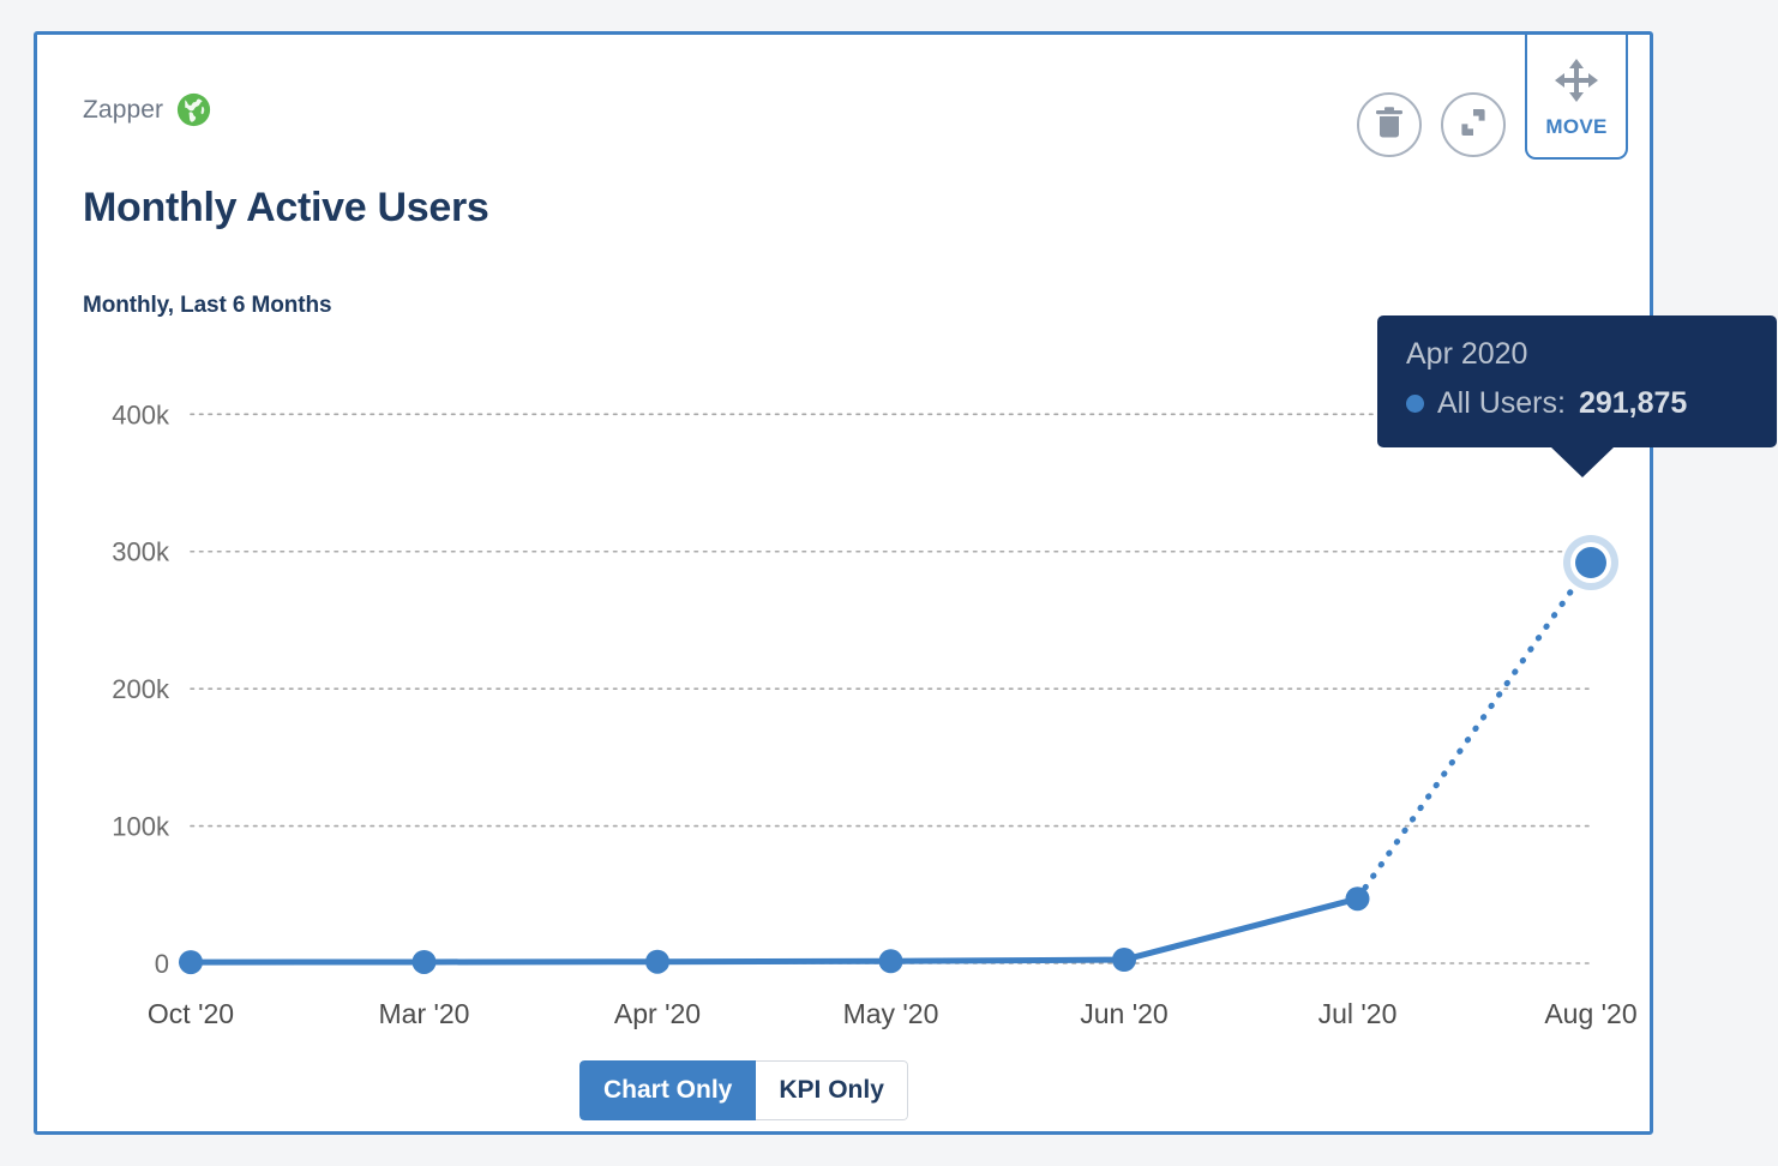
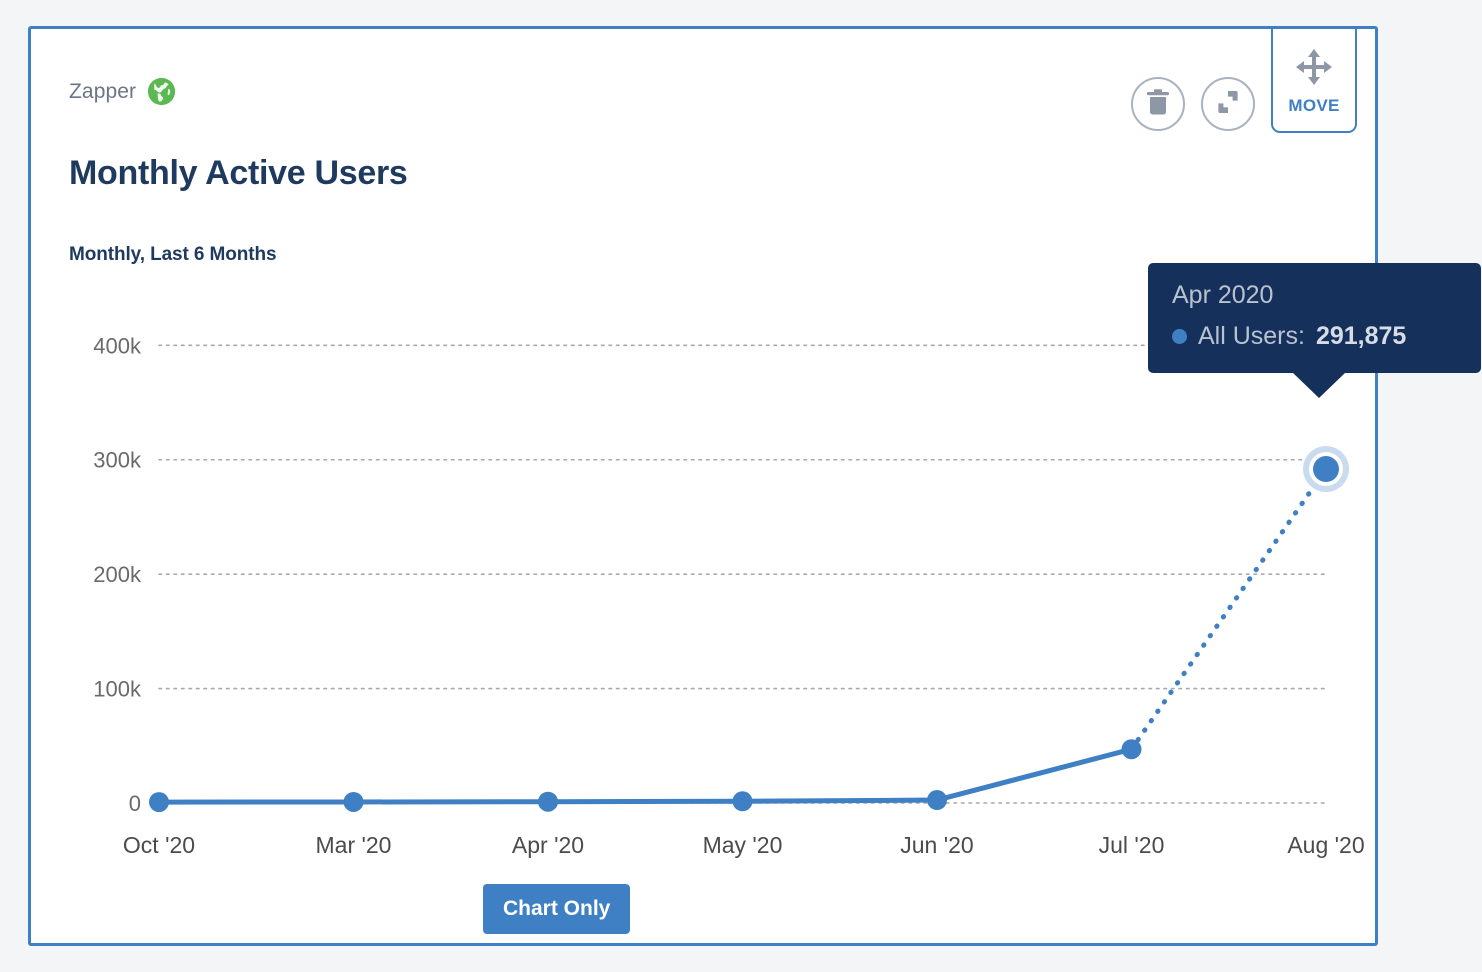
  Zapper
  Monthly Active Users
  Monthly, Last 6 Months
  MOVE
  0
  100k
  200k
  300k
  400k
  Oct '20
  Mar '20
  Apr '20
  May '20
  Jun '20
  Jul '20
  Aug '20
  Apr 2020
  All Users:
  291,875
  Chart Only
- KPI Only
